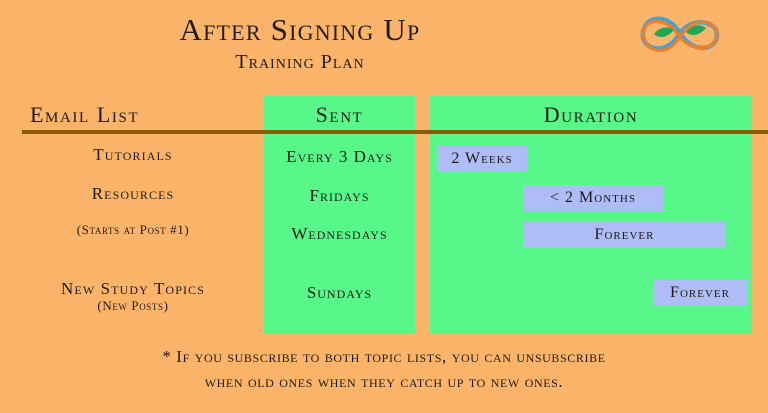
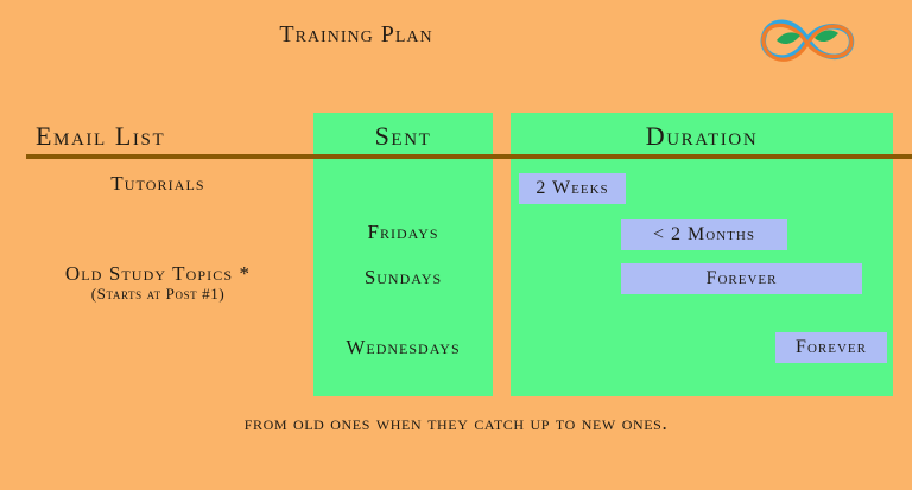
- After Signing Up
  Training Plan
  Email List
  Sent
  Duration
  Tutorials
- Every 3 Days
  2 Weeks
- Resources
  Fridays
  < 2 Months
+ Old Study Topics *
  (Starts at Post #1)
- Wednesdays
+ Sundays
  Forever
- New Study Topics
- (New Posts)
- Sundays
+ Wednesdays
  Forever
- * If you subscribe to both topic lists, you can unsubscribe
- when old ones when they catch up to new ones.
+ from old ones when they catch up to new ones.
